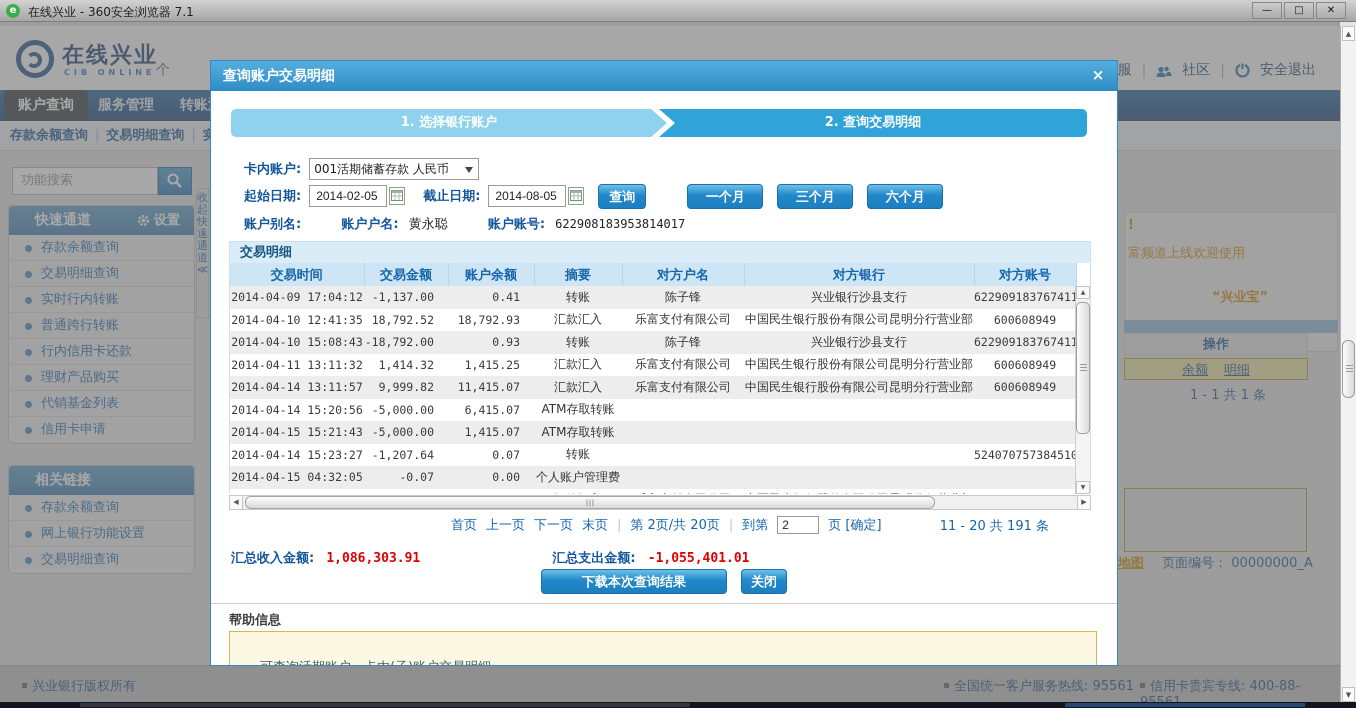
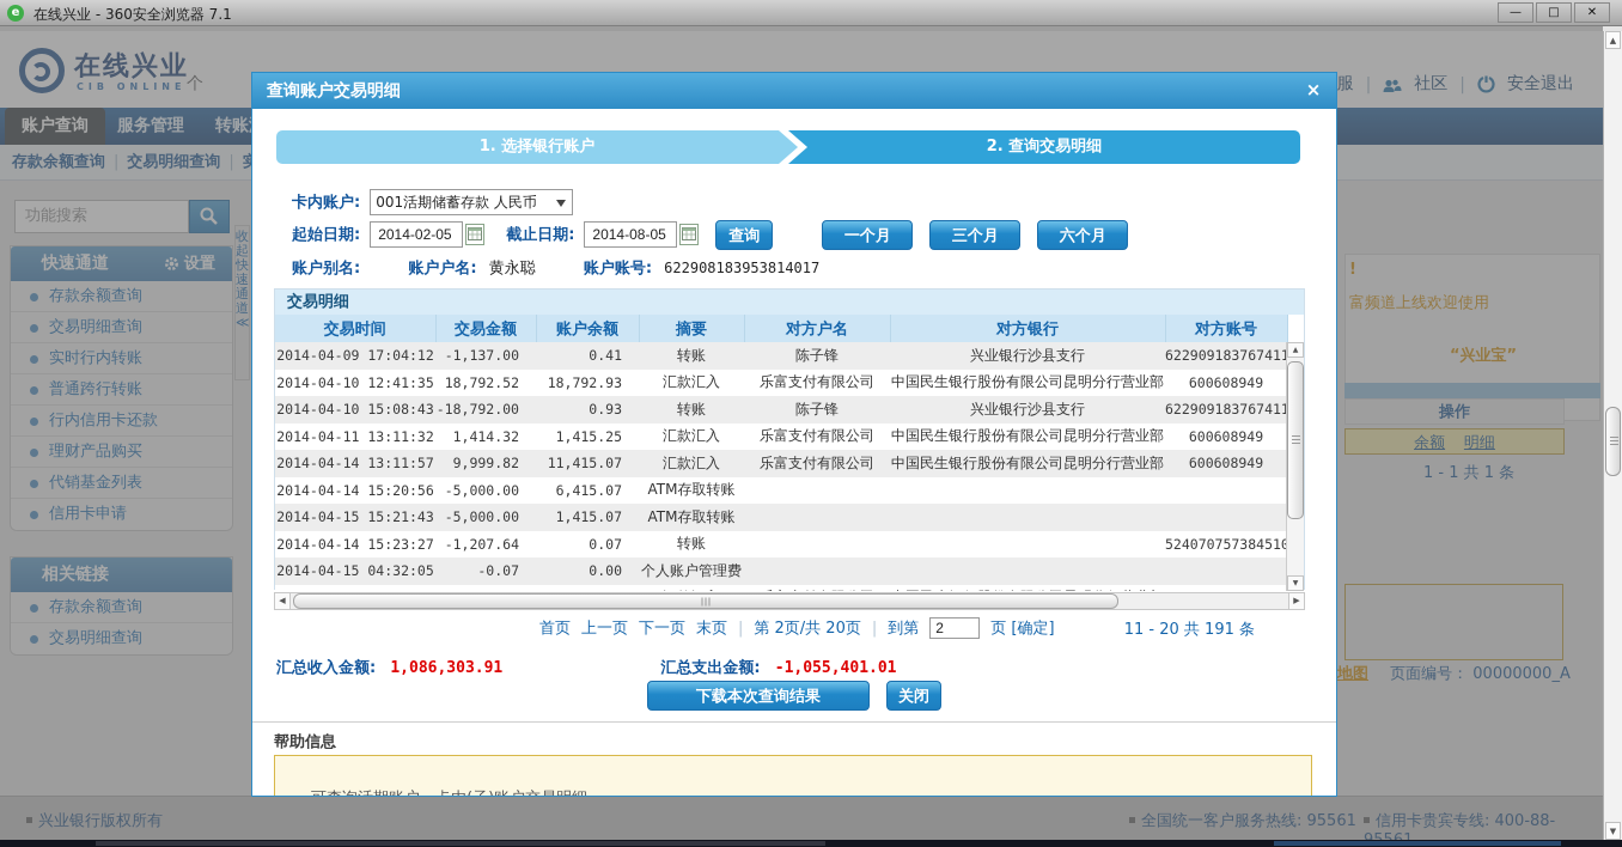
  e
  在线兴业 - 360安全浏览器 7.1
  —
  □
  ✕
  在线兴业
  CIB ONLINE
  个
  |
  社区
  |
  安全退出
  账户查询
  服务管理
  功能搜索
  快速通道
  设置
  存款余额查询
  交易明细查询
  实时行内转账
  普通跨行转账
  行内信用卡还款
  理财产品购买
  代销基金列表
  信用卡申请
  相关链接
  存款余额查询
- 网上银行功能设置
  交易明细查询
  收起快速通道≪
  !
  富频道上线欢迎使用
  “兴业宝”
  操作
  余额 明细
  1 - 1 共 1 条
  地图 页面编号： 00000000_A
  兴业银行版权所有
  全国统一客户服务热线: 95561
  信用卡贵宾专线: 400-88-
  ▲
  ▼
  查询账户交易明细
  ×
  1. 选择银行账户
  2. 查询交易明细
  卡内账户:
  001活期储蓄存款 人民币
  起始日期:
  2014-02-05
  截止日期:
  2014-08-05
  查询
  一个月
  三个月
  六个月
  账户别名: 账户户名: 黄永聪 账户账号: 622908183953814017
  交易明细
  交易时间	交易金额	账户余额	摘要	对方户名	对方银行	对方账号
  2014-04-09 17:04:12	-1,137.00	0.41	转账	陈子锋	兴业银行沙县支行	62290918376741
  2014-04-10 12:41:35	18,792.52	18,792.93	汇款汇入	乐富支付有限公司	中国民生银行股份有限公司昆明分行营业部	600608949
  2014-04-10 15:08:43	-18,792.00	0.93	转账	陈子锋	兴业银行沙县支行	62290918376741
  2014-04-11 13:11:32	1,414.32	1,415.25	汇款汇入	乐富支付有限公司	中国民生银行股份有限公司昆明分行营业部	600608949
  2014-04-14 13:11:57	9,999.82	11,415.07	汇款汇入	乐富支付有限公司	中国民生银行股份有限公司昆明分行营业部	600608949
  2014-04-14 15:20:56	-5,000.00	6,415.07	ATM存取转账
  2014-04-15 15:21:43	-5,000.00	1,415.07	ATM存取转账
  2014-04-14 15:23:27	-1,207.64	0.07	转账			52407075738451
  2014-04-15 04:32:05	-0.07	0.00	个人账户管理费
  ◀
  ▶
  首页
  上一页
  下一页
  末页
  |
  第 2页/共 20页
  |
  到第
  2
  页 [确定]
  11 - 20 共 191 条
  汇总收入金额: 1,086,303.91 汇总支出金额: -1,055,401.01
  下载本次查询结果
  关闭
  帮助信息
